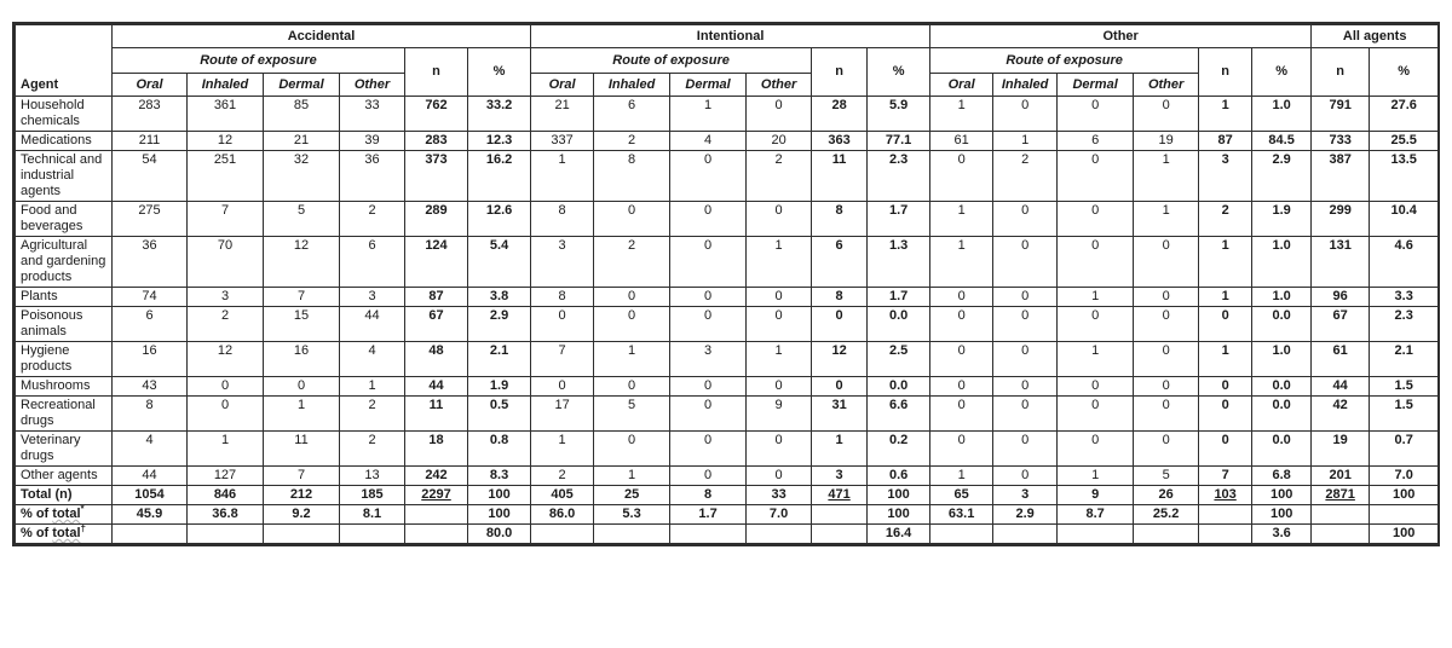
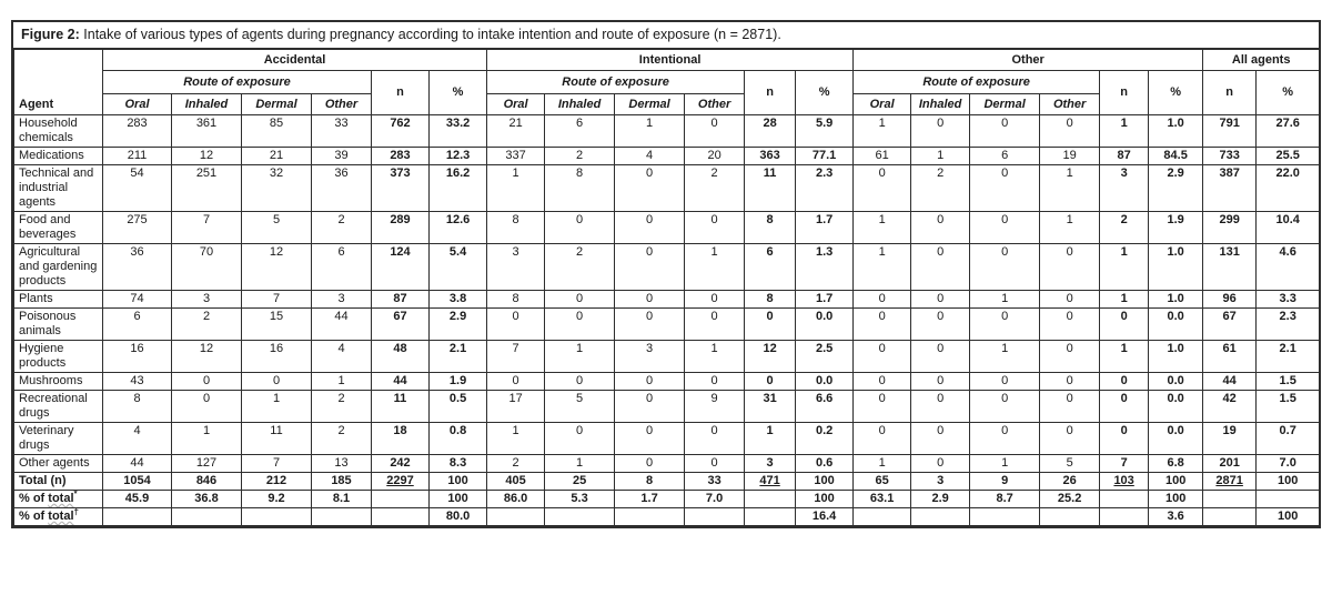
+ Figure 2: Intake of various types of agents during pregnancy according to intake intention and route of exposure (n = 2871).
  Agent	Accidental	Intentional	Other	All agents
  Route of exposure	n	%	Route of exposure	n	%	Route of exposure	n	%	n	%
  Oral	Inhaled	Dermal	Other	Oral	Inhaled	Dermal	Other	Oral	Inhaled	Dermal	Other
  Household chemicals	283	361	85	33	762	33.2	21	6	1	0	28	5.9	1	0	0	0	1	1.0	791	27.6
  Medications	211	12	21	39	283	12.3	337	2	4	20	363	77.1	61	1	6	19	87	84.5	733	25.5
- Technical and industrial agents	54	251	32	36	373	16.2	1	8	0	2	11	2.3	0	2	0	1	3	2.9	387	13.5
+ Technical and industrial agents	54	251	32	36	373	16.2	1	8	0	2	11	2.3	0	2	0	1	3	2.9	387	22.0
  Food and beverages	275	7	5	2	289	12.6	8	0	0	0	8	1.7	1	0	0	1	2	1.9	299	10.4
  Agricultural and gardening products	36	70	12	6	124	5.4	3	2	0	1	6	1.3	1	0	0	0	1	1.0	131	4.6
  Plants	74	3	7	3	87	3.8	8	0	0	0	8	1.7	0	0	1	0	1	1.0	96	3.3
  Poisonous animals	6	2	15	44	67	2.9	0	0	0	0	0	0.0	0	0	0	0	0	0.0	67	2.3
  Hygiene products	16	12	16	4	48	2.1	7	1	3	1	12	2.5	0	0	1	0	1	1.0	61	2.1
  Mushrooms	43	0	0	1	44	1.9	0	0	0	0	0	0.0	0	0	0	0	0	0.0	44	1.5
  Recreational drugs	8	0	1	2	11	0.5	17	5	0	9	31	6.6	0	0	0	0	0	0.0	42	1.5
  Veterinary drugs	4	1	11	2	18	0.8	1	0	0	0	1	0.2	0	0	0	0	0	0.0	19	0.7
  Other agents	44	127	7	13	242	8.3	2	1	0	0	3	0.6	1	0	1	5	7	6.8	201	7.0
  Total (n)	1054	846	212	185	2297	100	405	25	8	33	471	100	65	3	9	26	103	100	2871	100
  % of total*	45.9	36.8	9.2	8.1		100	86.0	5.3	1.7	7.0		100	63.1	2.9	8.7	25.2		100
  % of total†						80.0						16.4						3.6		100
